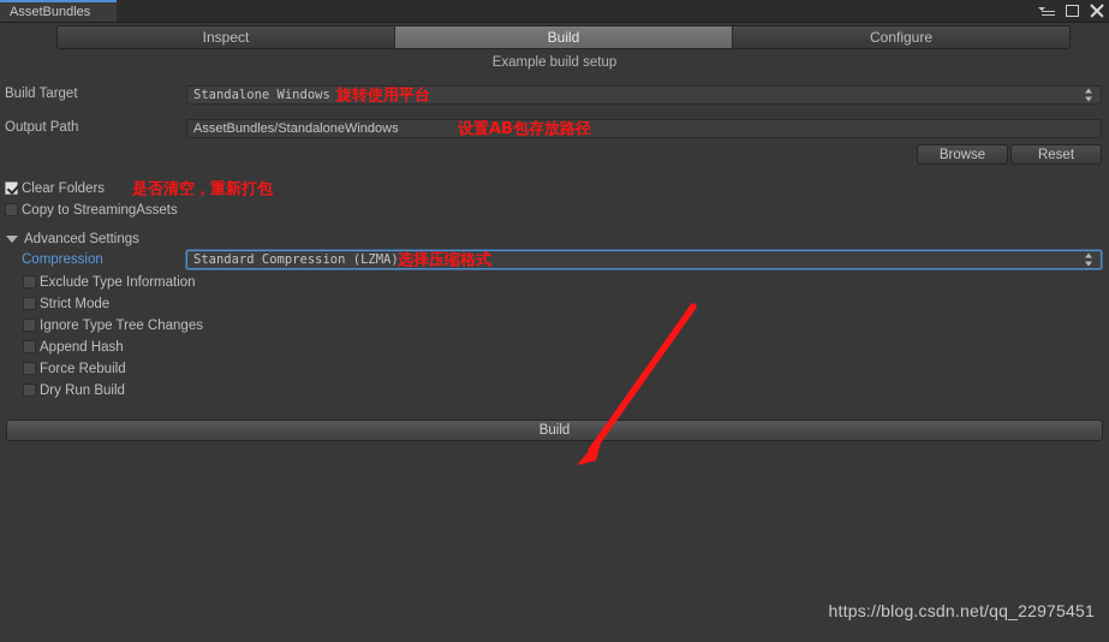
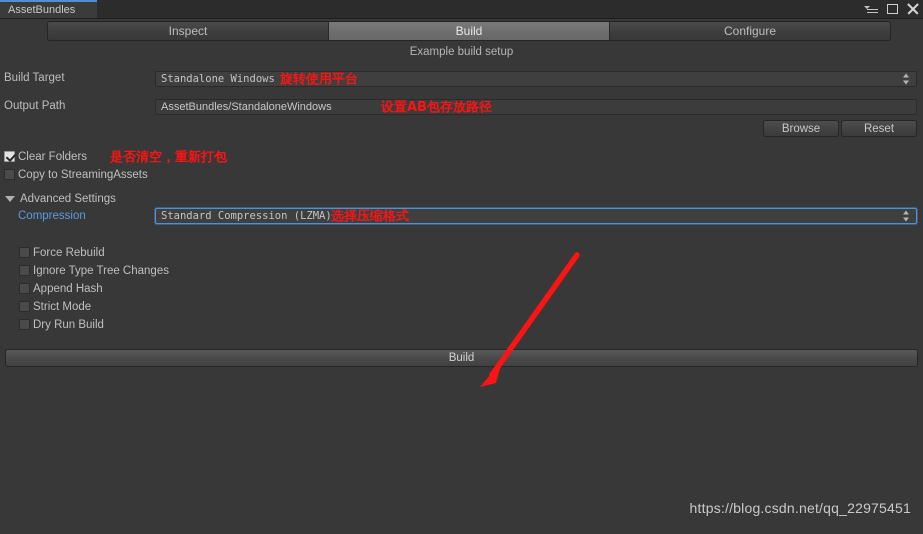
  AssetBundles
  Inspect
  Build
  Configure
  Example build setup
  Build Target
  Standalone Windows
  旋转使用平台
  Output Path
  AssetBundles/StandaloneWindows
  设置AB包存放路径
  Browse
  Reset
  Clear Folders
  是否清空，重新打包
  Copy to StreamingAssets
  Advanced Settings
  Compression
  Standard Compression (LZMA)
  选择压缩格式
- Exclude Type Information
- Strict Mode
+ Force Rebuild
  Ignore Type Tree Changes
  Append Hash
- Force Rebuild
+ Strict Mode
  Dry Run Build
  Build
  https://blog.csdn.net/qq_22975451
